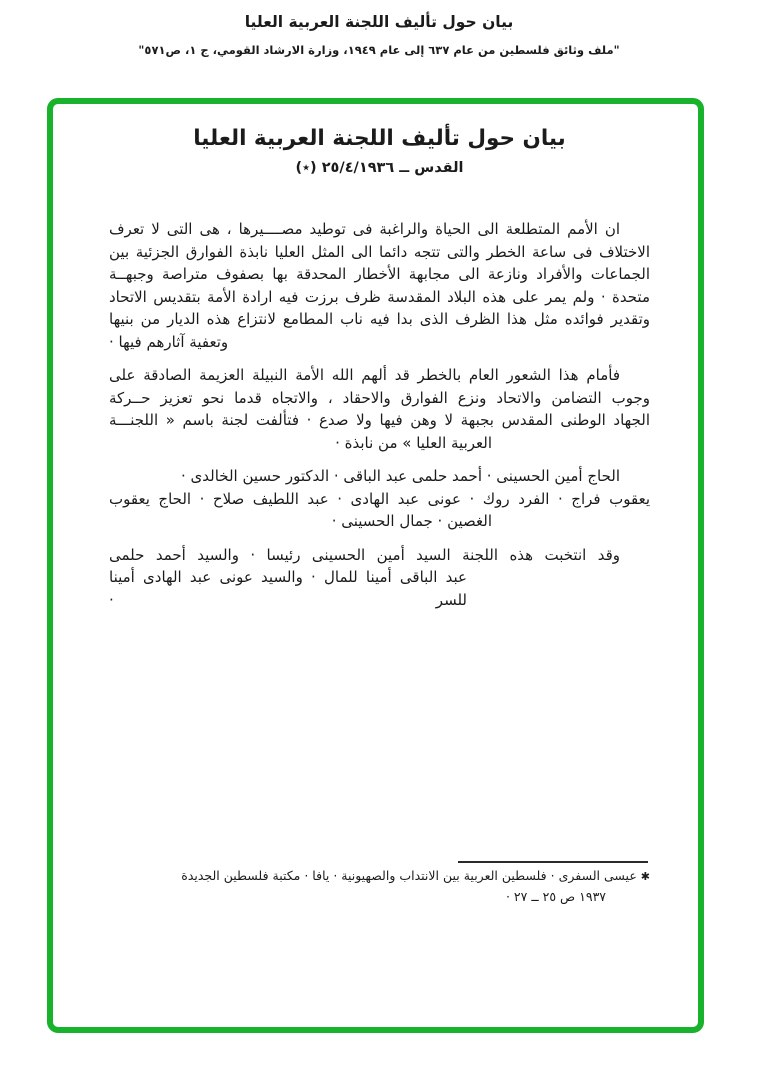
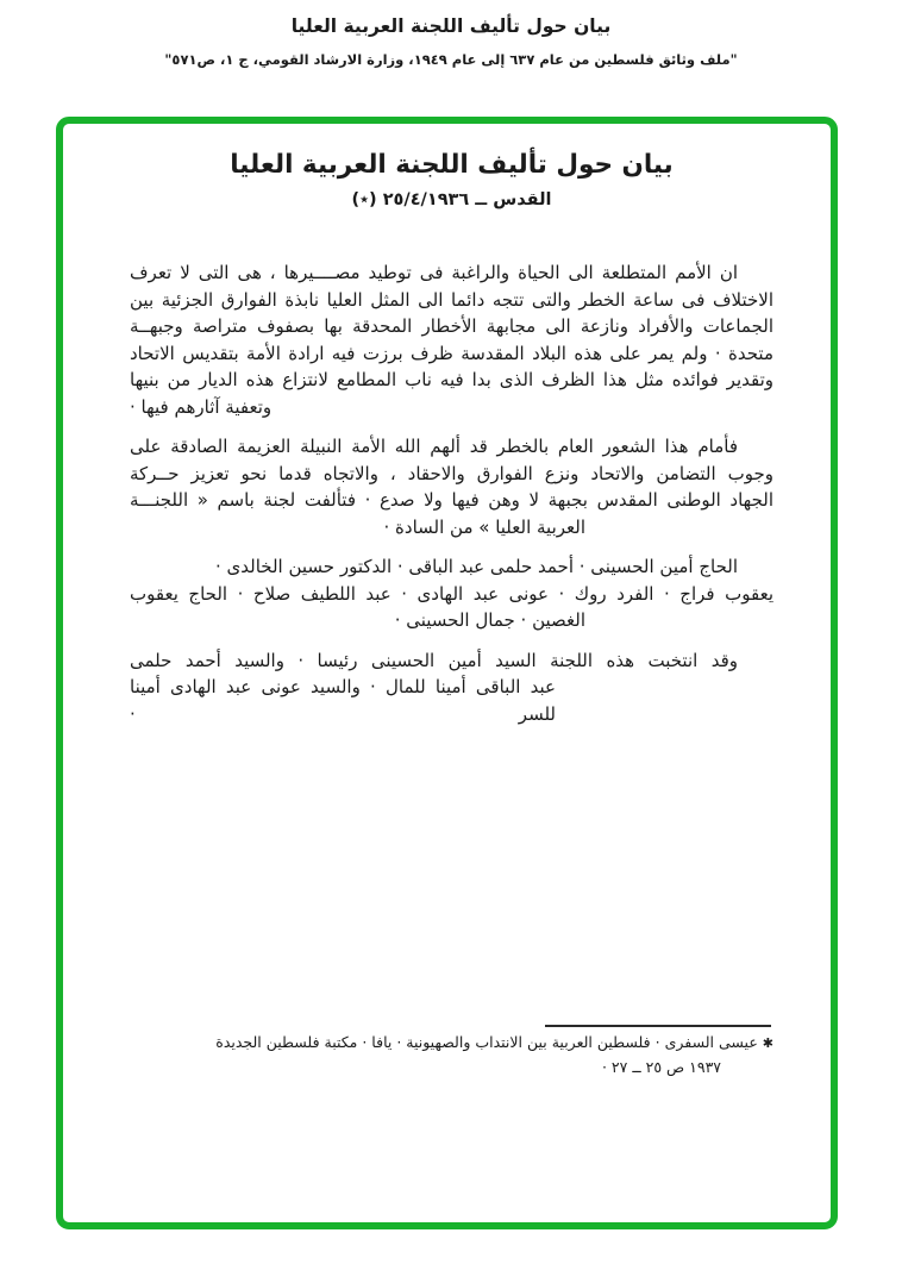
  بيان حول تأليف اللجنة العربية العليا
  "ملف وثائق فلسطين من عام ٦٣٧ إلى عام ١٩٤٩، وزارة الارشاد القومي، ج ١، ص٥٧١"
  بيان حول تأليف اللجنة العربية العليا
  القدس ــ ٢٥/٤/١٩٣٦ (٭)
  ان الأمم المتطلعة الى الحياة والراغبة فى توطيد مصــــيرها ، هى التى لا تعرف
  الاختلاف فى ساعة الخطر والتى تتجه دائما الى المثل العليا نابذة الفوارق الجزئية بين
  الجماعات والأفراد ونازعة الى مجابهة الأخطار المحدقة بها بصفوف متراصة وجبهــة
  متحدة · ولم يمر على هذه البلاد المقدسة ظرف برزت فيه ارادة الأمة بتقديس الاتحاد
  وتقدير فوائده مثل هذا الظرف الذى بدا فيه ناب المطامع لانتزاع هذه الديار من بنيها
  وتعفية آثارهم فيها ·
  فأمام هذا الشعور العام بالخطر قد ألهم الله الأمة النبيلة العزيمة الصادقة على
  وجوب التضامن والاتحاد ونزع الفوارق والاحقاد ، والاتجاه قدما نحو تعزيز حــركة
  الجهاد الوطنى المقدس بجبهة لا وهن فيها ولا صدع · فتألفت لجنة باسم « اللجنـــة
- العربية العليا » من نابذة ·
+ العربية العليا » من السادة ·
  الحاج أمين الحسينى · أحمد حلمى عبد الباقى · الدكتور حسين الخالدى ·
  يعقوب فراج · الفرد روك · عونى عبد الهادى · عبد اللطيف صلاح · الحاج يعقوب
  الغصين · جمال الحسينى ·
  وقد انتخبت هذه اللجنة السيد أمين الحسينى رئيسا · والسيد أحمد حلمى
  عبد الباقى أمينا للمال · والسيد عونى عبد الهادى أمينا للسر ·
  ✱ عيسى السفرى · فلسطين العربية بين الانتداب والصهيونية · يافا · مكتبة فلسطين الجديدة
  ١٩٣٧ ص ٢٥ ــ ٢٧ ·
